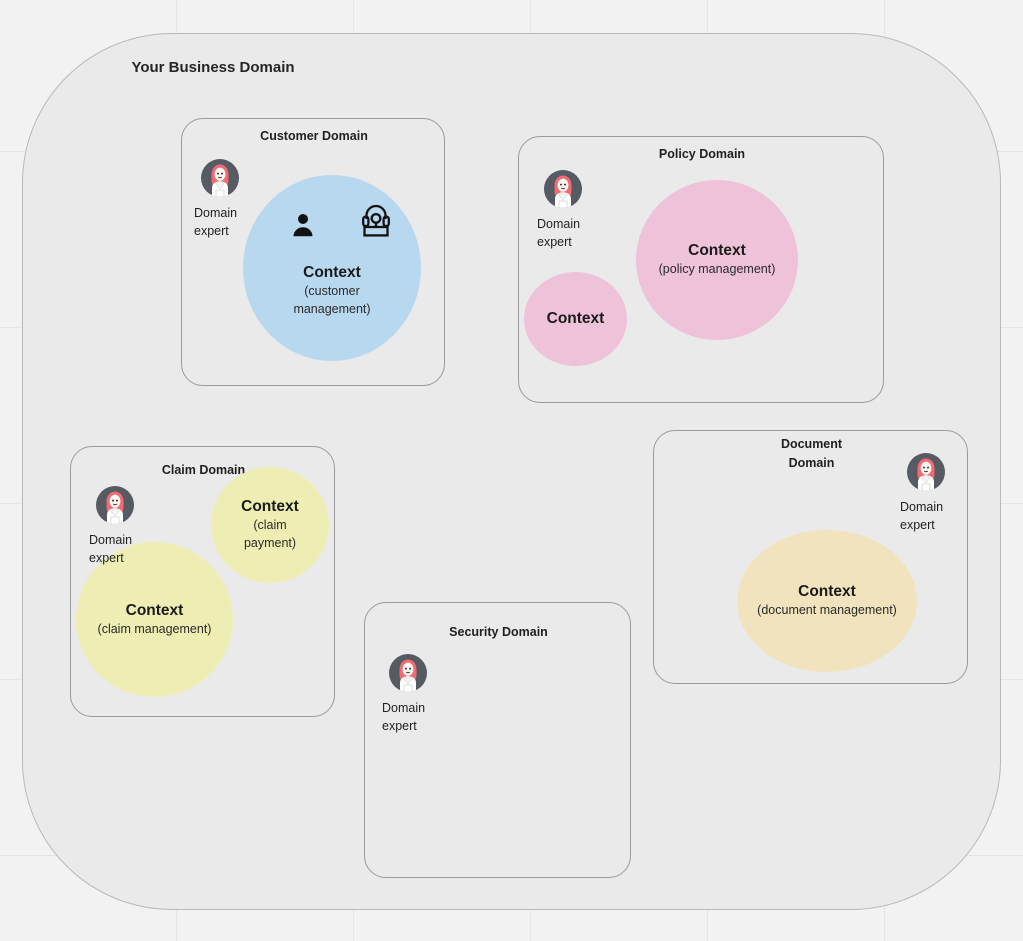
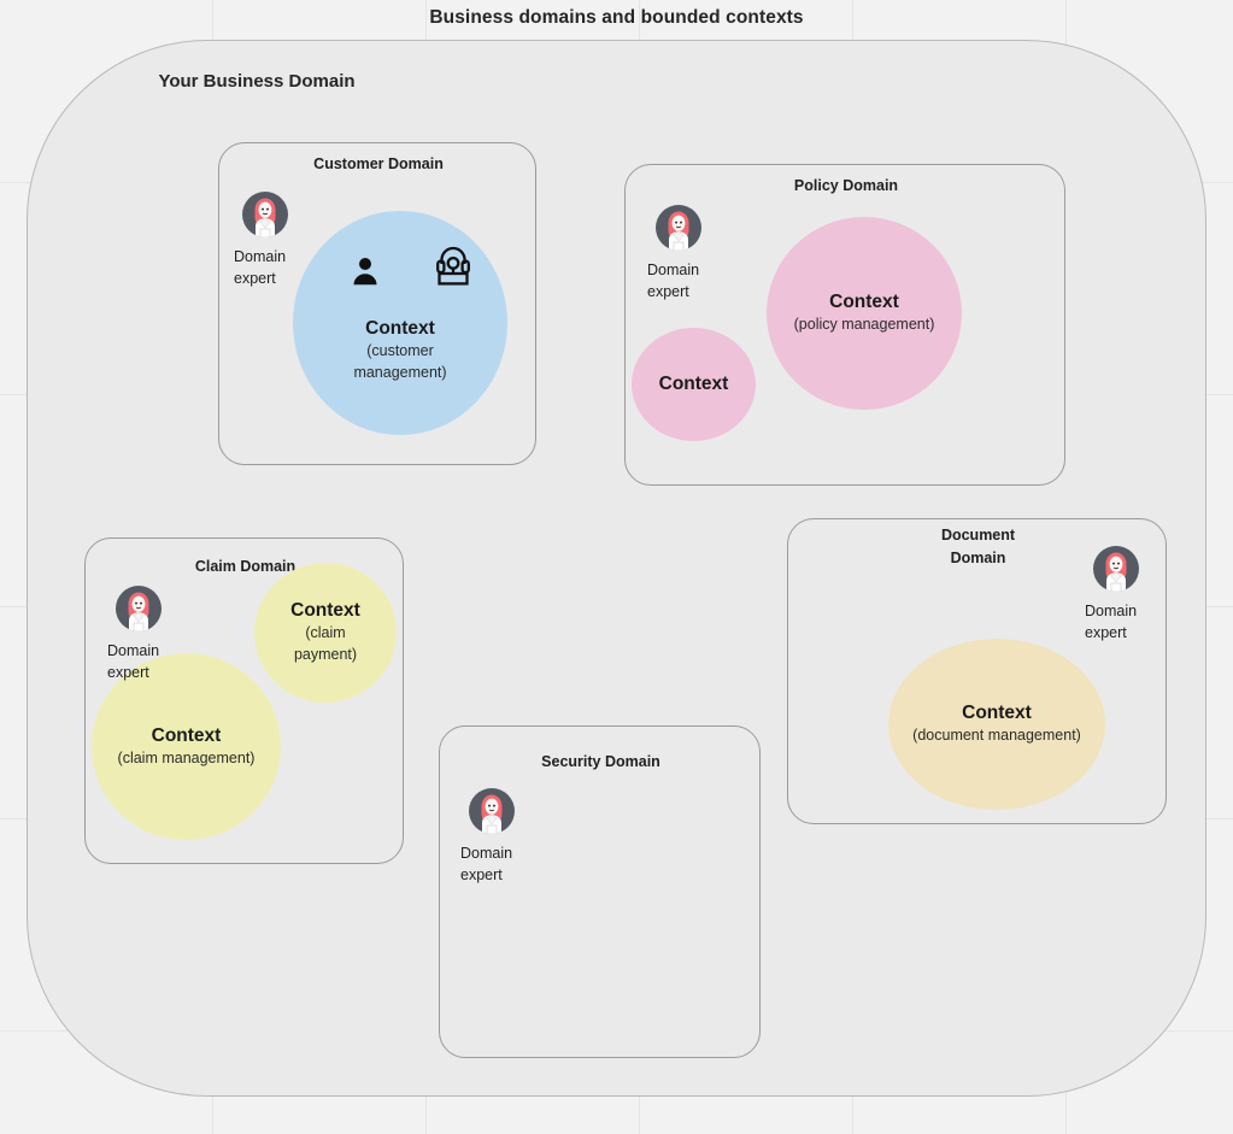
+ Business domains and bounded contexts
  Your Business Domain
  Customer Domain
  Context
  (customer
  management)
  Domain
  expert
  Policy Domain
  Context
  Context
  (policy management)
  Domain
  expert
  Claim Domain
  Context
  (claim
  payment)
  Context
  (claim management)
  Domain
  expert
  Document
  Domain
  Context
  (document management)
  Domain
  expert
  Security Domain
  Domain
  expert
